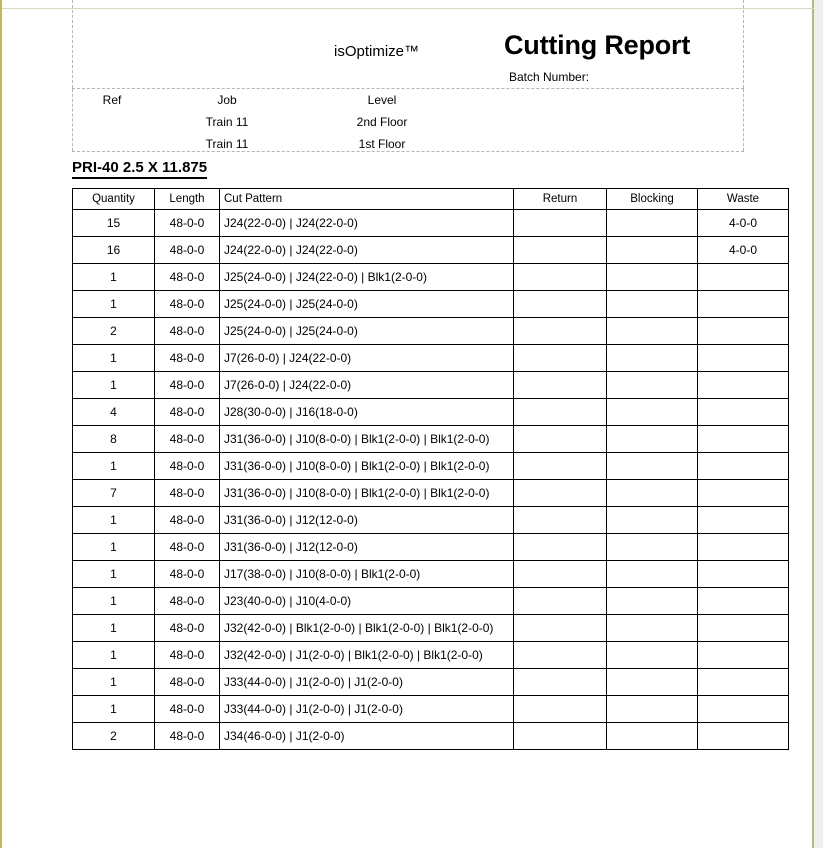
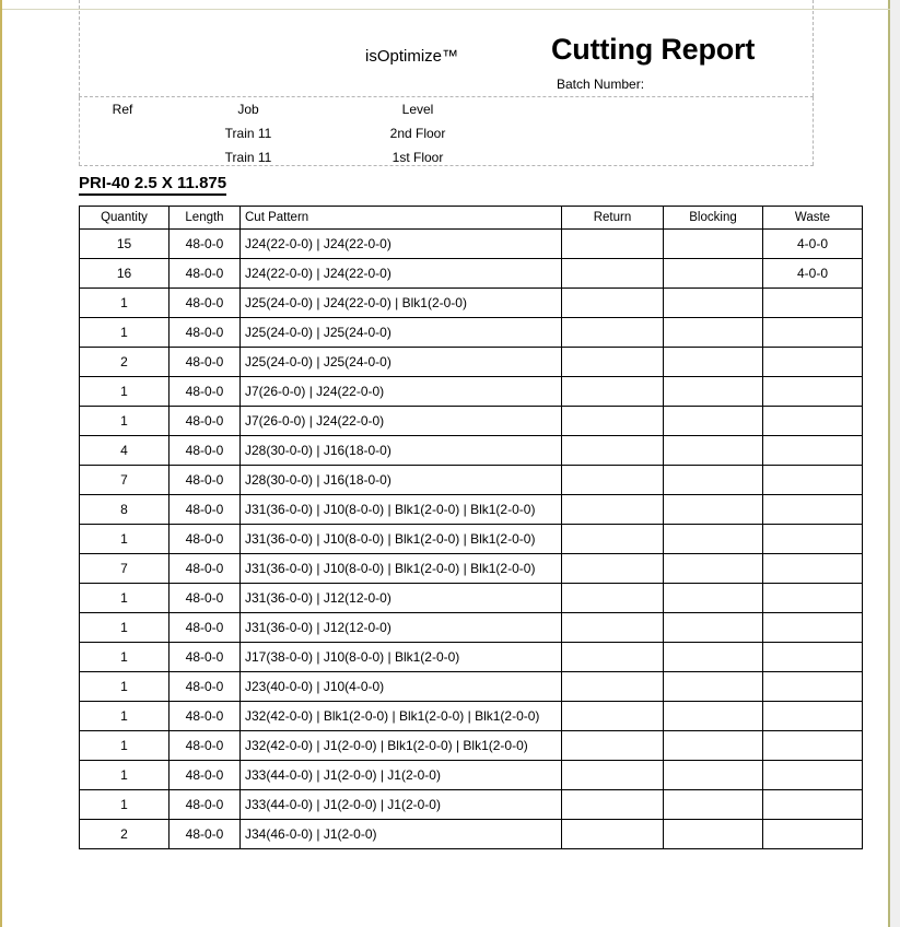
  isOptimize™
  Cutting Report
  Batch Number:
  Ref	Job	Level
  	Train 11	2nd Floor
  	Train 11	1st Floor
  PRI-40 2.5 X 11.875
  Quantity	Length	Cut Pattern	Return	Blocking	Waste
  15	48-0-0	J24(22-0-0) | J24(22-0-0)			4-0-0
  16	48-0-0	J24(22-0-0) | J24(22-0-0)			4-0-0
  1	48-0-0	J25(24-0-0) | J24(22-0-0) | Blk1(2-0-0)
  1	48-0-0	J25(24-0-0) | J25(24-0-0)
  2	48-0-0	J25(24-0-0) | J25(24-0-0)
  1	48-0-0	J7(26-0-0) | J24(22-0-0)
  1	48-0-0	J7(26-0-0) | J24(22-0-0)
  4	48-0-0	J28(30-0-0) | J16(18-0-0)
+ 7	48-0-0	J28(30-0-0) | J16(18-0-0)
  8	48-0-0	J31(36-0-0) | J10(8-0-0) | Blk1(2-0-0) | Blk1(2-0-0)
  1	48-0-0	J31(36-0-0) | J10(8-0-0) | Blk1(2-0-0) | Blk1(2-0-0)
  7	48-0-0	J31(36-0-0) | J10(8-0-0) | Blk1(2-0-0) | Blk1(2-0-0)
  1	48-0-0	J31(36-0-0) | J12(12-0-0)
  1	48-0-0	J31(36-0-0) | J12(12-0-0)
  1	48-0-0	J17(38-0-0) | J10(8-0-0) | Blk1(2-0-0)
  1	48-0-0	J23(40-0-0) | J10(4-0-0)
  1	48-0-0	J32(42-0-0) | Blk1(2-0-0) | Blk1(2-0-0) | Blk1(2-0-0)
  1	48-0-0	J32(42-0-0) | J1(2-0-0) | Blk1(2-0-0) | Blk1(2-0-0)
  1	48-0-0	J33(44-0-0) | J1(2-0-0) | J1(2-0-0)
  1	48-0-0	J33(44-0-0) | J1(2-0-0) | J1(2-0-0)
  2	48-0-0	J34(46-0-0) | J1(2-0-0)
